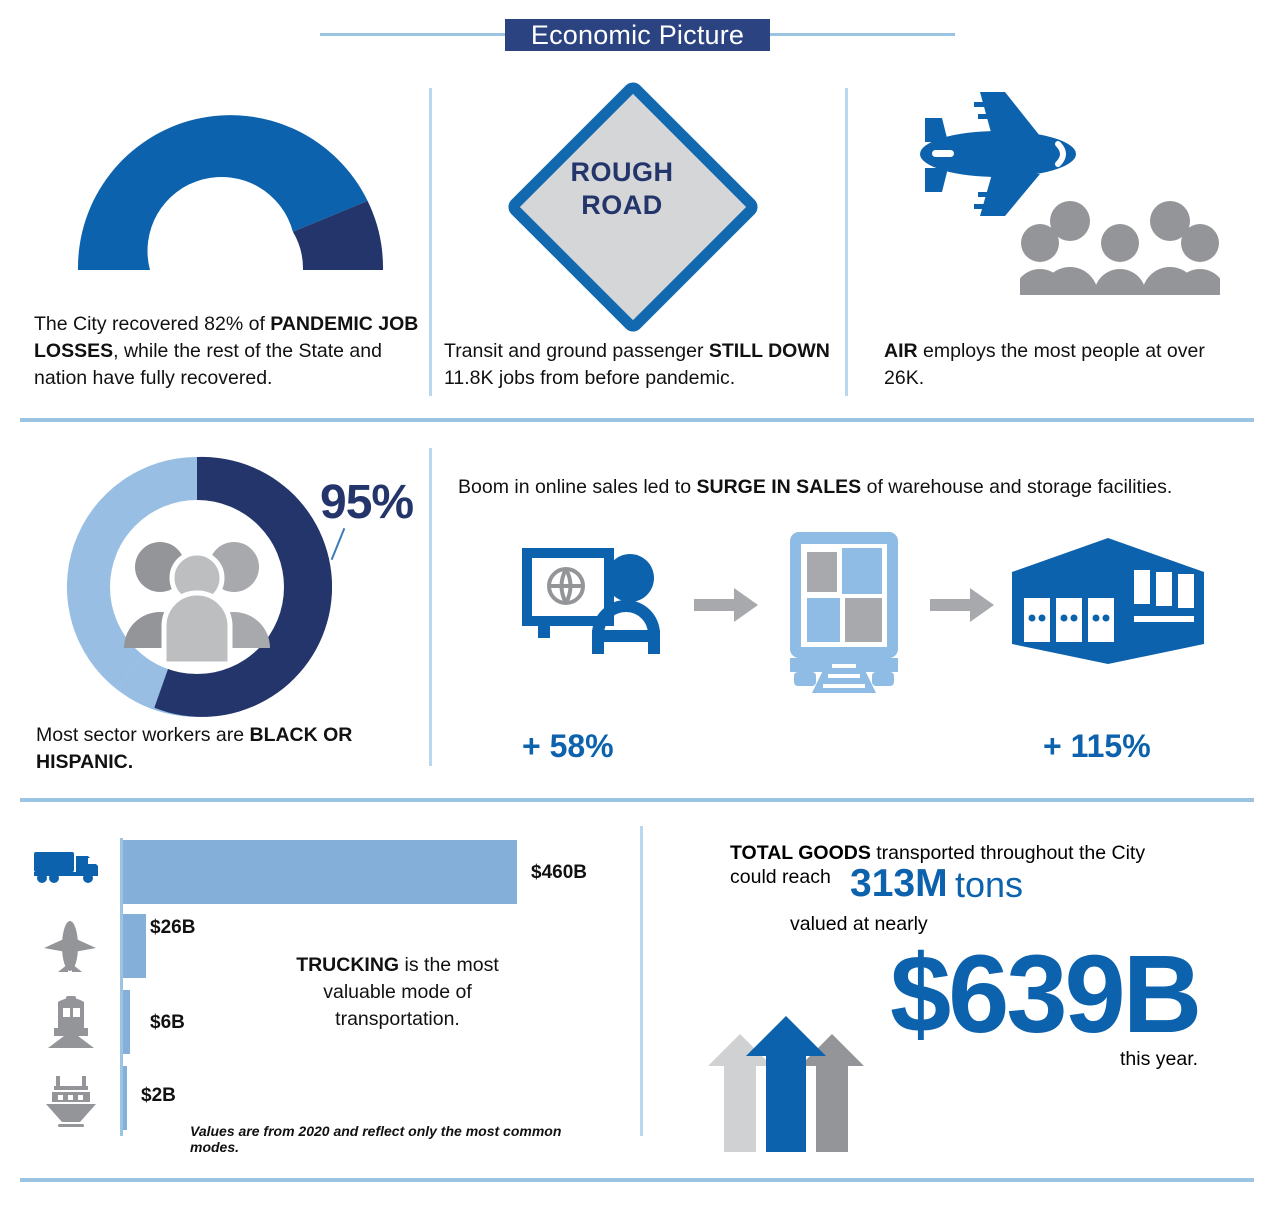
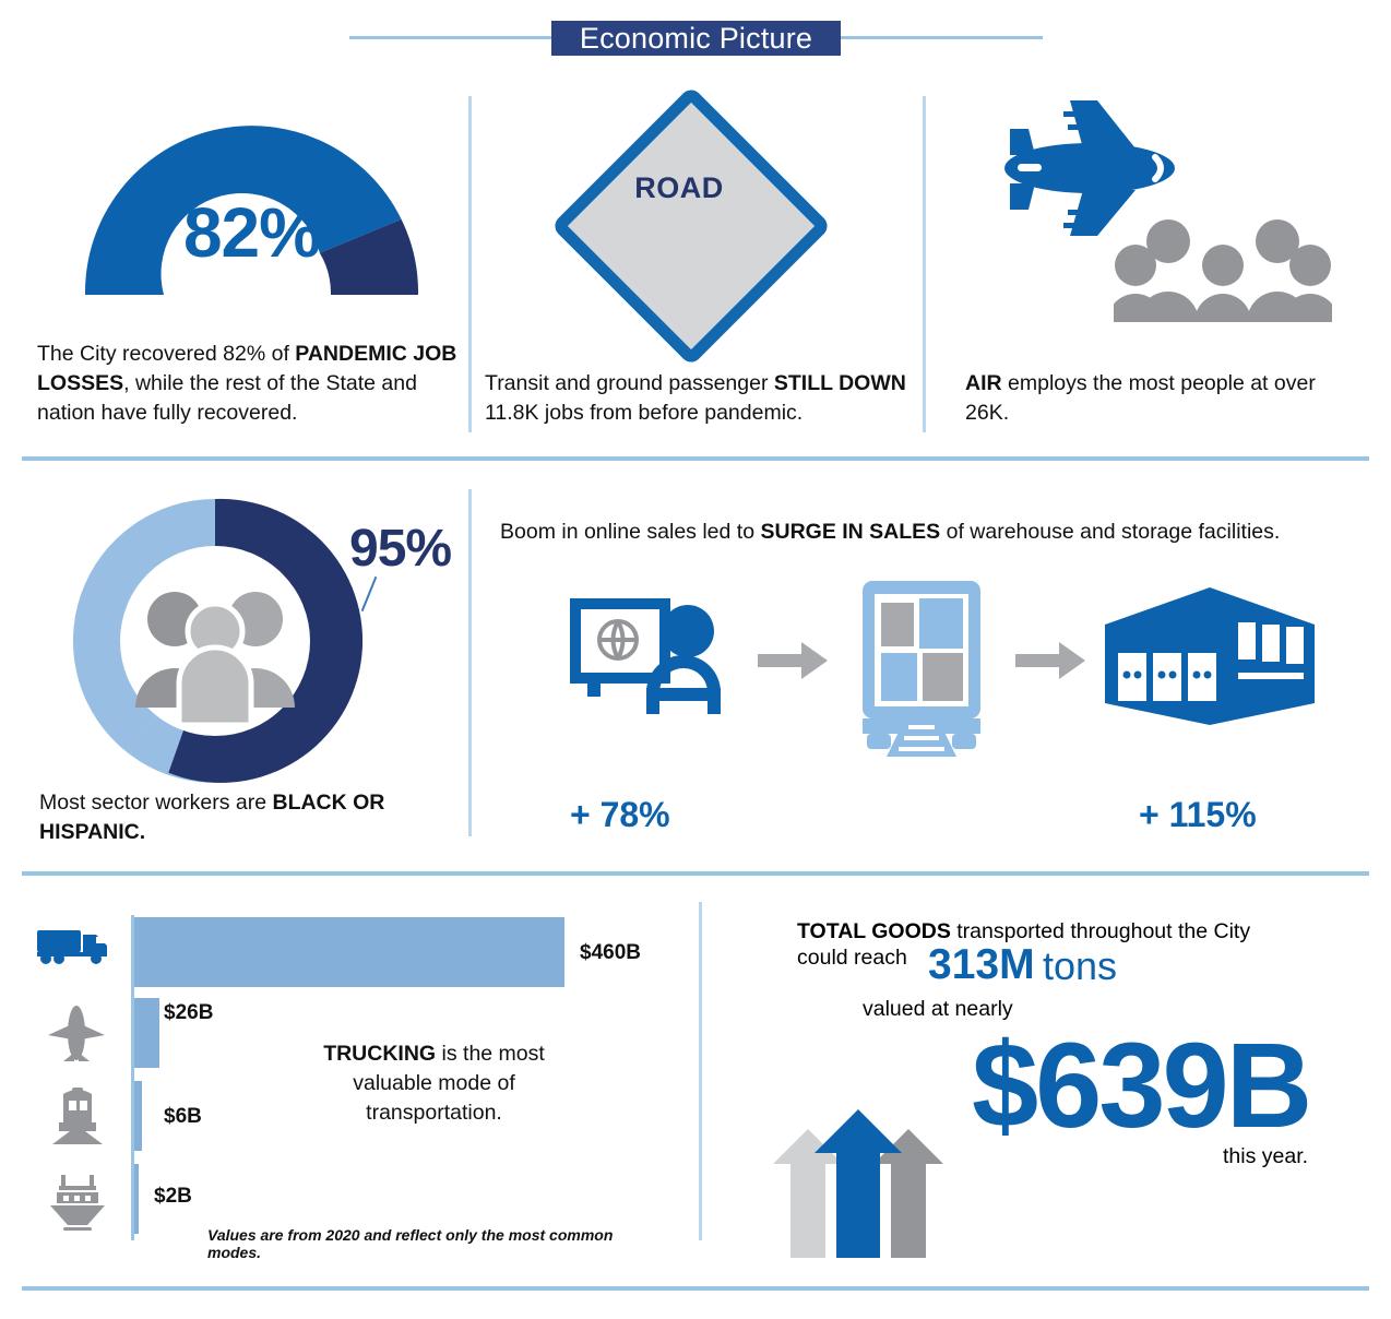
  Economic Picture
+ 82%
  The City recovered 82% of PANDEMIC JOB LOSSES, while the rest of the State and nation have fully recovered.
- ROUGH
  ROAD
  Transit and ground passenger STILL DOWN 11.8K jobs from before pandemic.
  AIR employs the most people at over 26K.
  95%
  Most sector workers are BLACK OR HISPANIC.
  Boom in online sales led to SURGE IN SALES of warehouse and storage facilities.
- + 58%
+ + 78%
  + 115%
  $460B
  $26B
  $6B
  $2B
  TRUCKING is the most valuable mode of transportation.
  Values are from 2020 and reflect only the most common modes.
  TOTAL GOODS transported throughout the City
  could reach
  313M
  tons
  valued at nearly
  $639B
  this year.
